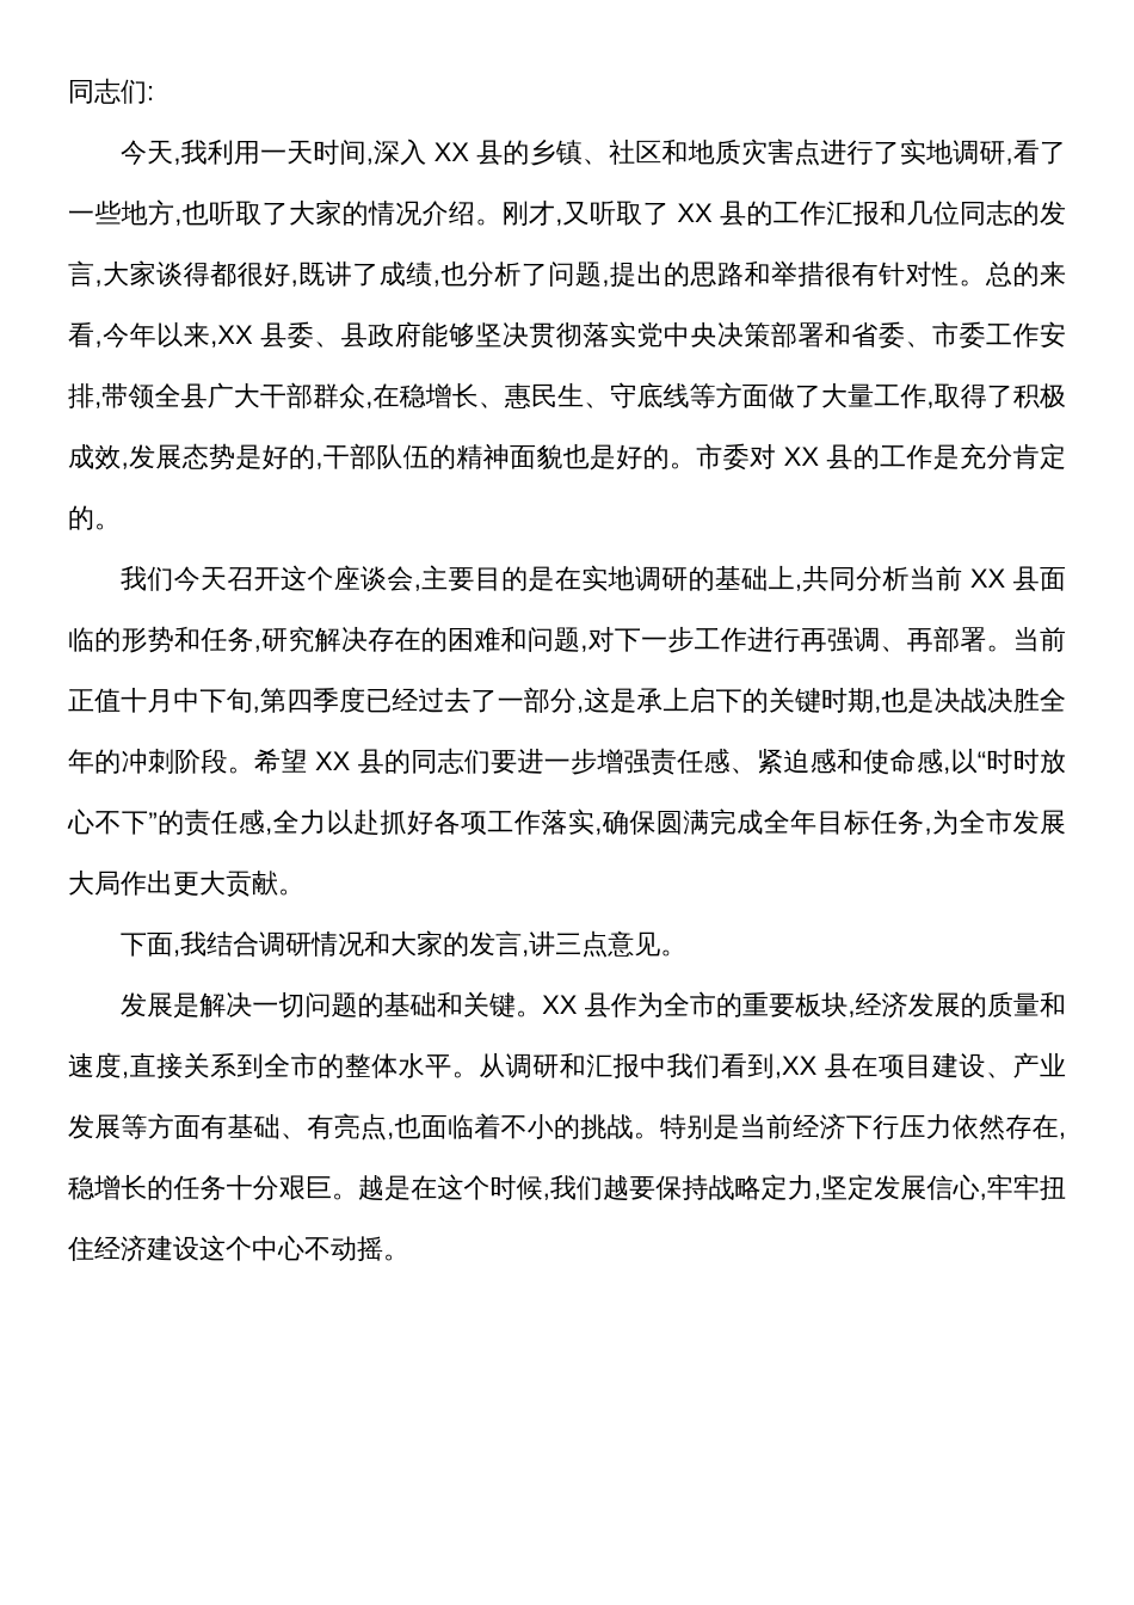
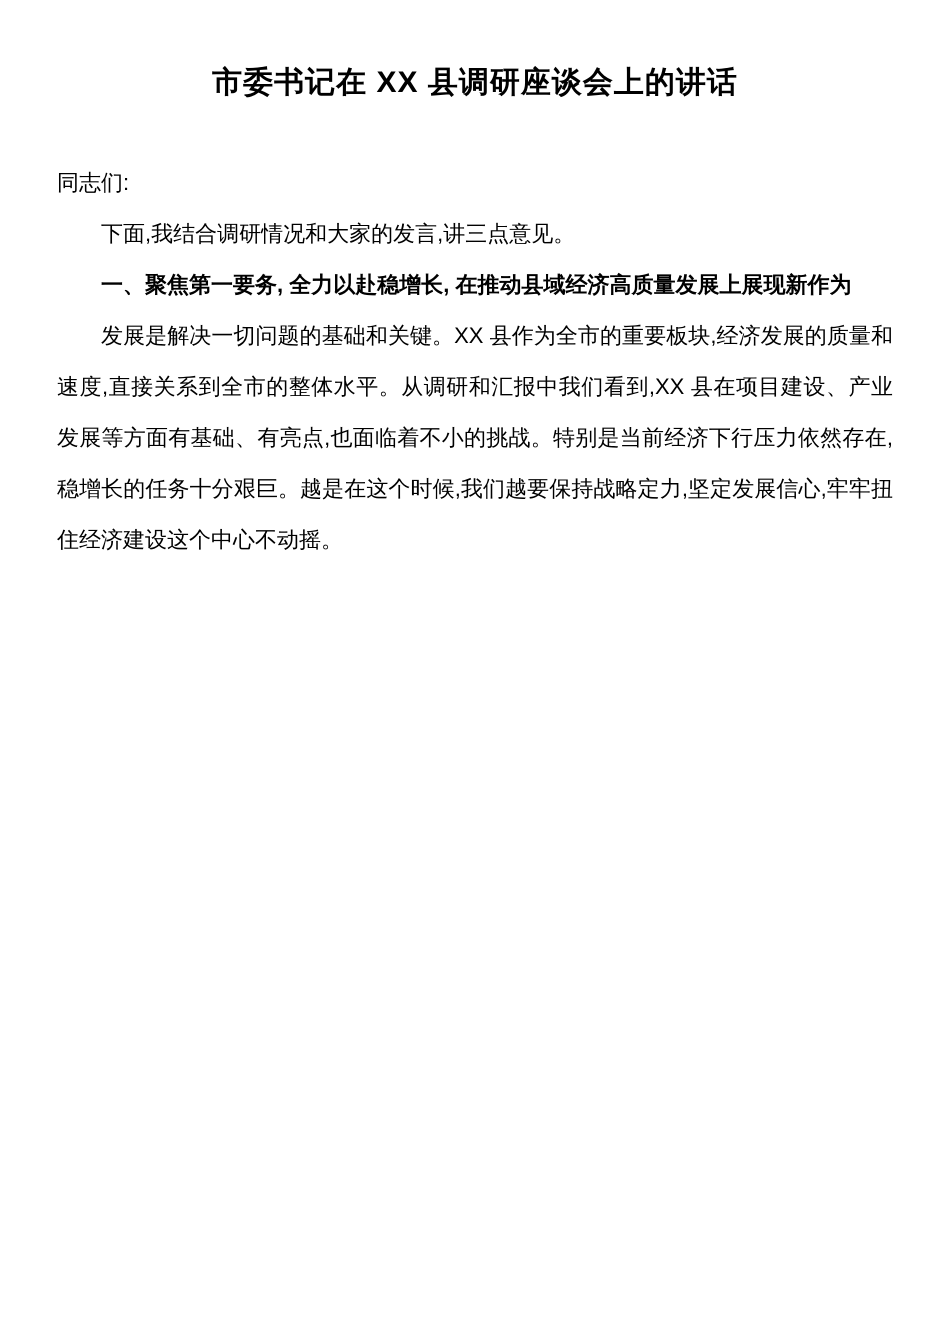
+ 市委书记在 XX 县调研座谈会上的讲话
  同志们:
- 今天,我利用一天时间,深入 XX 县的乡镇、社区和地质灾害点进行了实地调研,看了一些地方,也听取了大家的情况介绍。刚才,又听取了 XX 县的工作汇报和几位同志的发言,大家谈得都很好,既讲了成绩,也分析了问题,提出的思路和举措很有针对性。总的来看,今年以来,XX 县委、县政府能够坚决贯彻落实党中央决策部署和省委、市委工作安排,带领全县广大干部群众,在稳增长、惠民生、守底线等方面做了大量工作,取得了积极成效,发展态势是好的,干部队伍的精神面貌也是好的。市委对 XX 县的工作是充分肯定的。
- 我们今天召开这个座谈会,主要目的是在实地调研的基础上,共同分析当前 XX 县面临的形势和任务,研究解决存在的困难和问题,对下一步工作进行再强调、再部署。当前正值十月中下旬,第四季度已经过去了一部分,这是承上启下的关键时期,也是决战决胜全年的冲刺阶段。希望 XX 县的同志们要进一步增强责任感、紧迫感和使命感,以“时时放心不下”的责任感,全力以赴抓好各项工作落实,确保圆满完成全年目标任务,为全市发展大局作出更大贡献。
  下面,我结合调研情况和大家的发言,讲三点意见。
+ 一、聚焦第一要务, 全力以赴稳增长, 在推动县域经济高质量发展上展现新作为
  发展是解决一切问题的基础和关键。XX 县作为全市的重要板块,经济发展的质量和速度,直接关系到全市的整体水平。从调研和汇报中我们看到,XX 县在项目建设、产业发展等方面有基础、有亮点,也面临着不小的挑战。特别是当前经济下行压力依然存在,稳增长的任务十分艰巨。越是在这个时候,我们越要保持战略定力,坚定发展信心,牢牢扭住经济建设这个中心不动摇。
